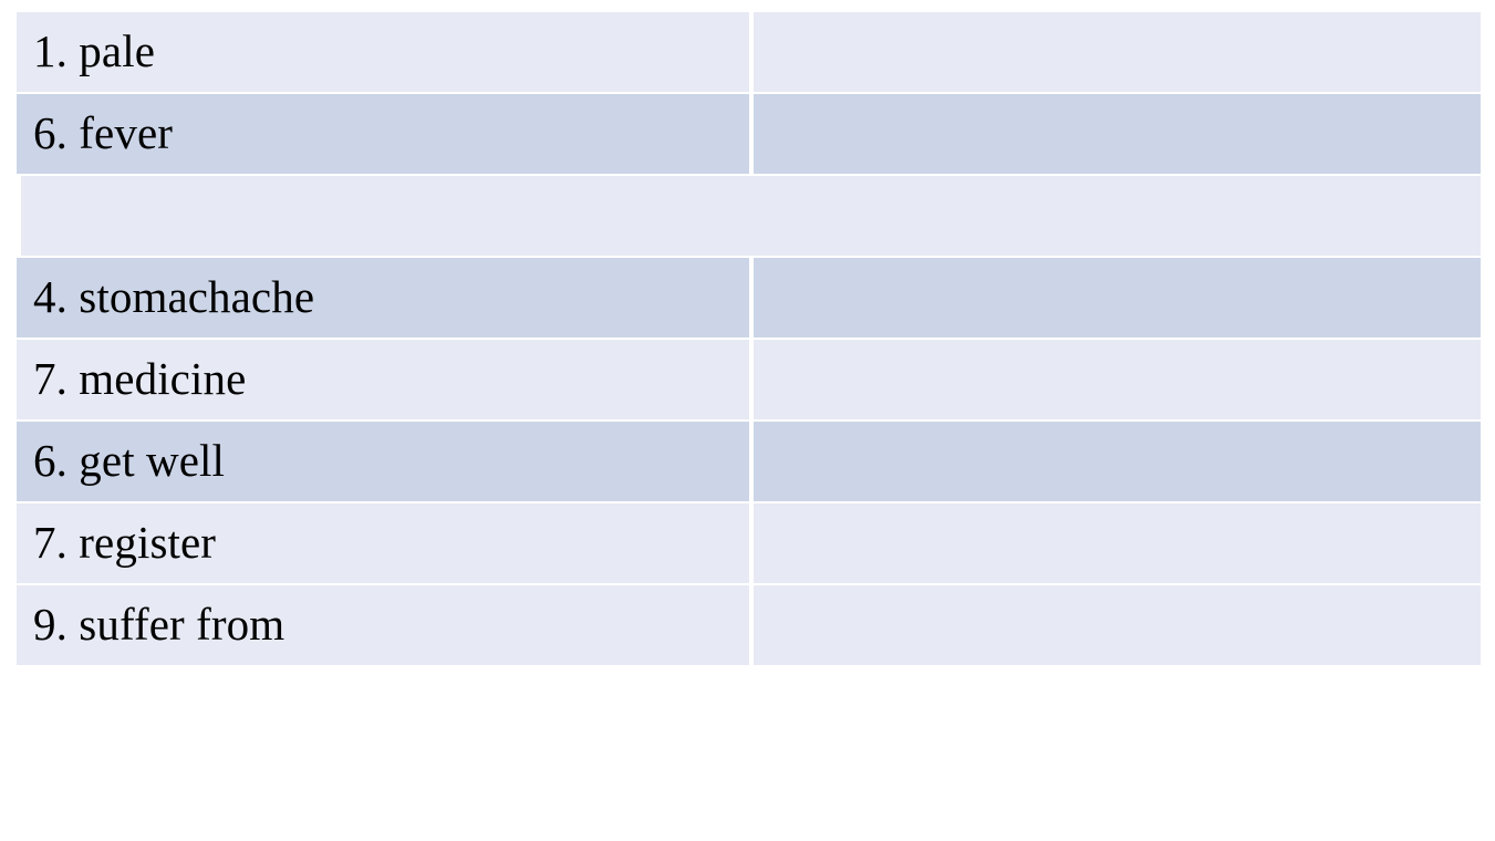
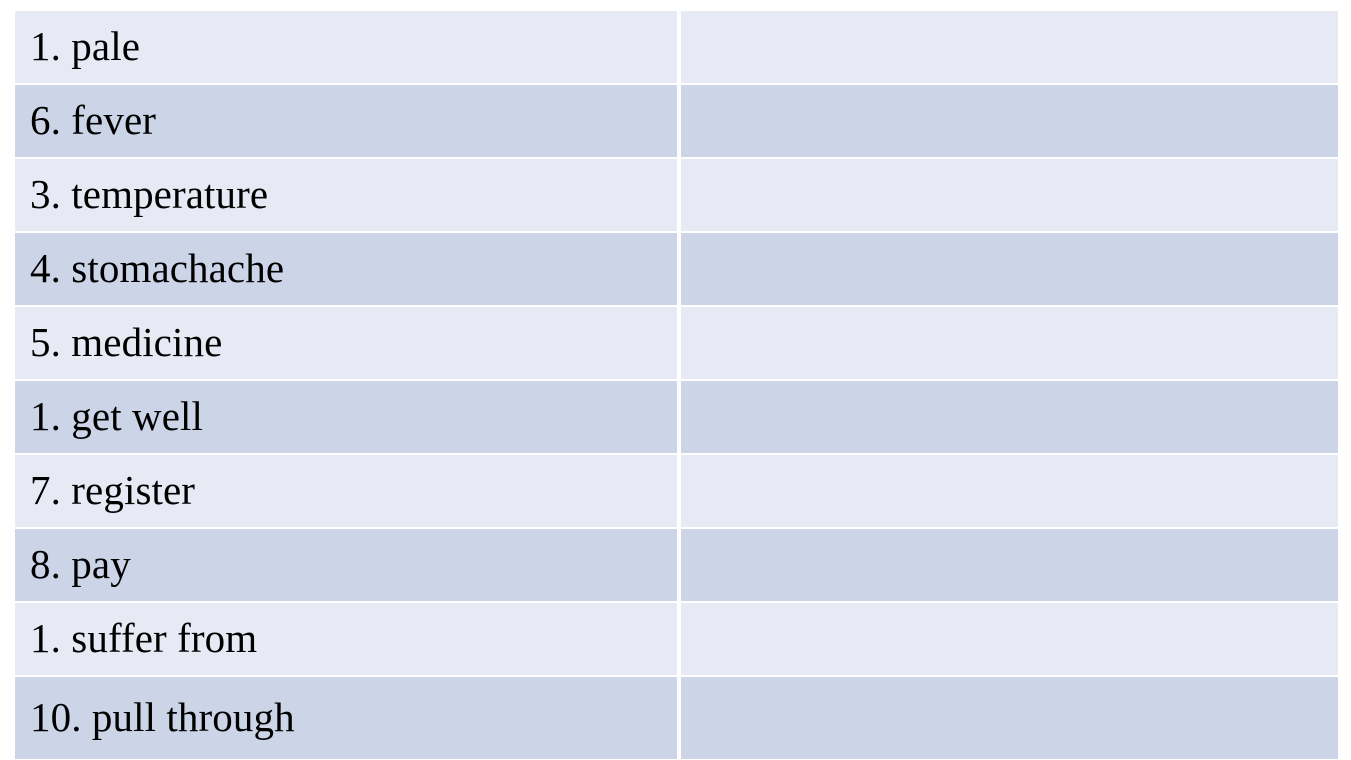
  1. pale
  6. fever
+ 3. temperature
  4. stomachache
- 7. medicine
+ 5. medicine
- 6. get well
+ 1. get well
  7. register
+ 8. pay
- 9. suffer from
+ 1. suffer from
+ 10. pull through
